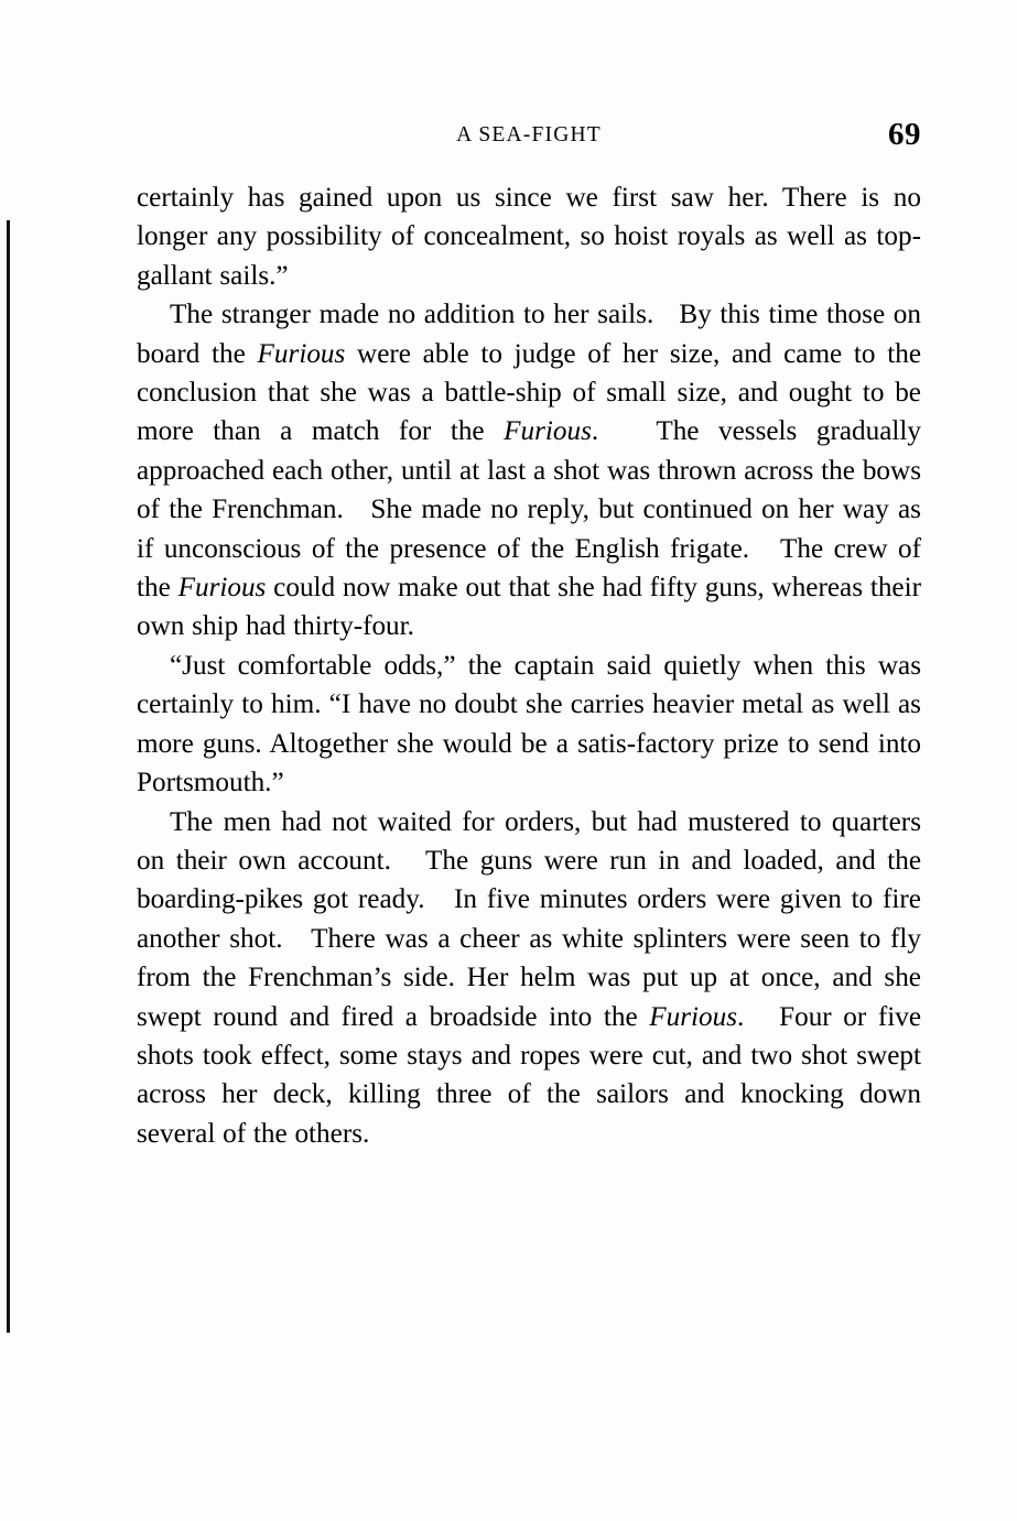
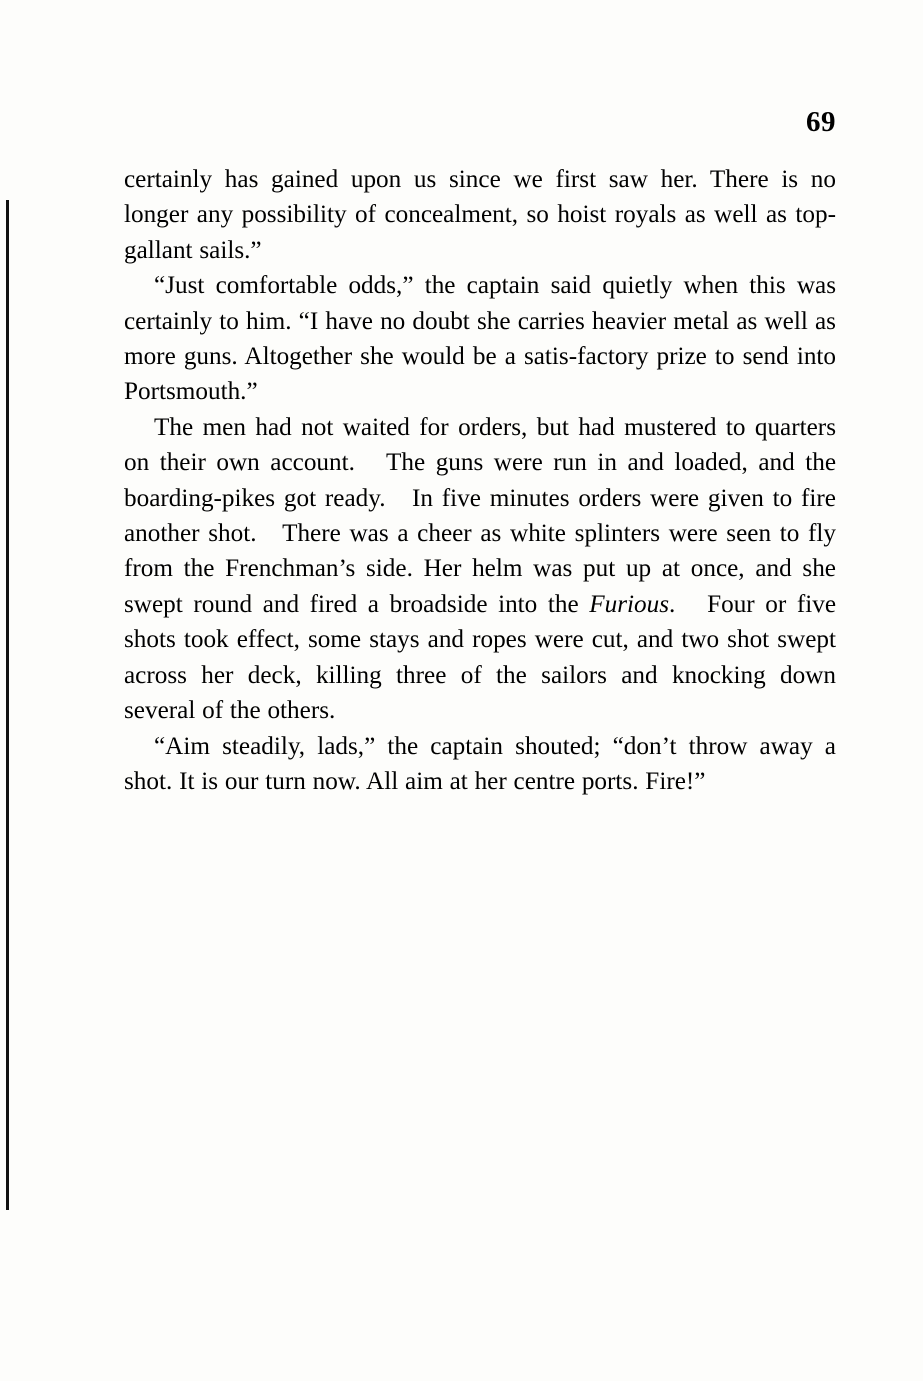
- A SEA-FIGHT
  69
  certainly has gained upon us since we first saw her. There is no longer any possibility of concealment, so hoist royals as well as top-gallant sails.”
- The stranger made no addition to her sails. By this time those on board the Furious were able to judge of her size, and came to the conclusion that she was a battle-ship of small size, and ought to be more than a match for the Furious. The vessels gradually approached each other, until at last a shot was thrown across the bows of the Frenchman. She made no reply, but continued on her way as if unconscious of the presence of the English frigate. The crew of the Furious could now make out that she had fifty guns, whereas their own ship had thirty-four.
  “Just comfortable odds,” the captain said quietly when this was certainly to him. “I have no doubt she carries heavier metal as well as more guns. Altogether she would be a satis-factory prize to send into Portsmouth.”
  The men had not waited for orders, but had mustered to quarters on their own account. The guns were run in and loaded, and the boarding-pikes got ready. In five minutes orders were given to fire another shot. There was a cheer as white splinters were seen to fly from the Frenchman’s side. Her helm was put up at once, and she swept round and fired a broadside into the Furious. Four or five shots took effect, some stays and ropes were cut, and two shot swept across her deck, killing three of the sailors and knocking down several of the others.
+ “Aim steadily, lads,” the captain shouted; “don’t throw away a shot. It is our turn now. All aim at her centre ports. Fire!”
